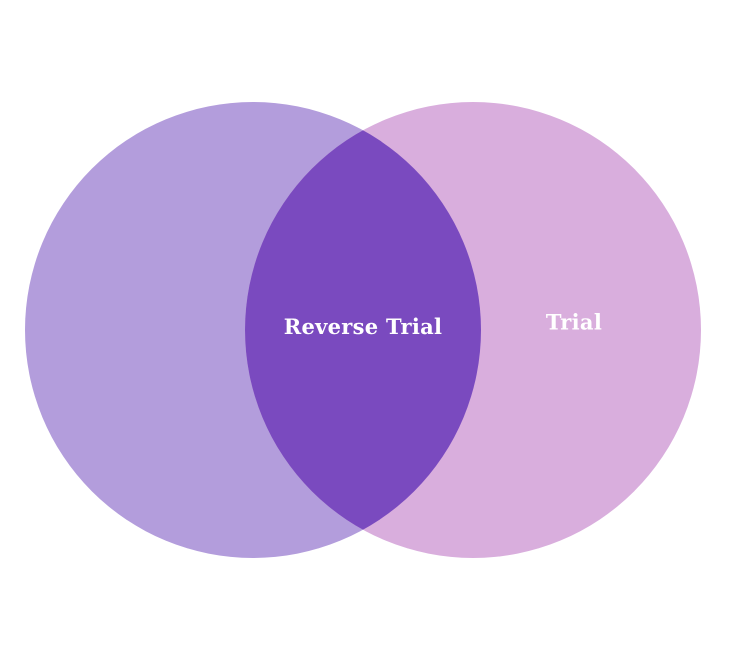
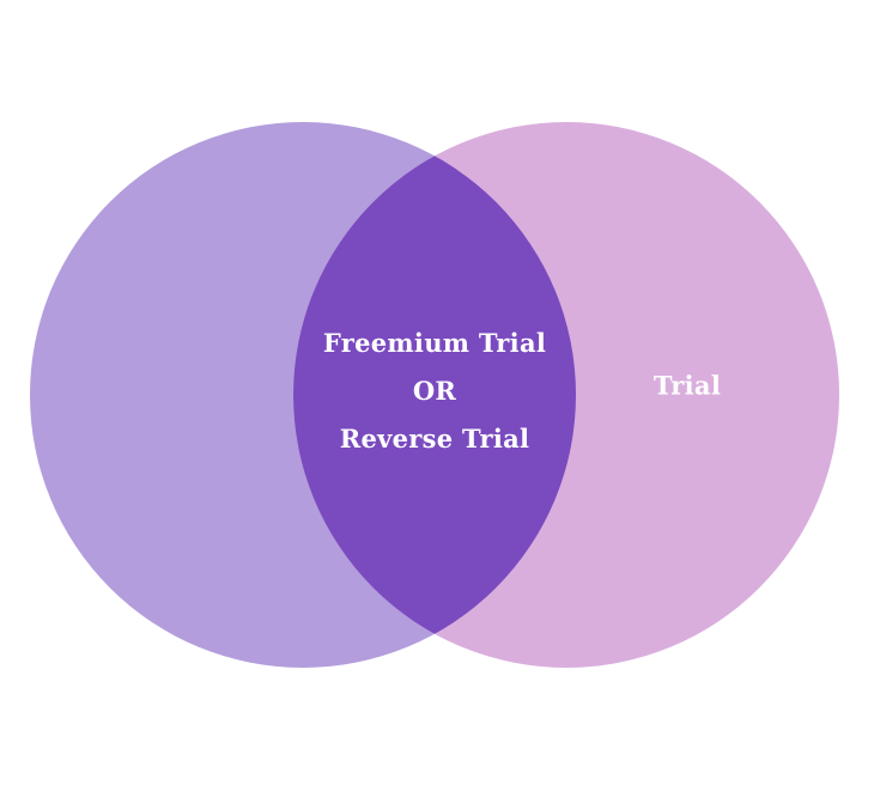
  Trial
+ Freemium Trial
+ OR
  Reverse Trial
